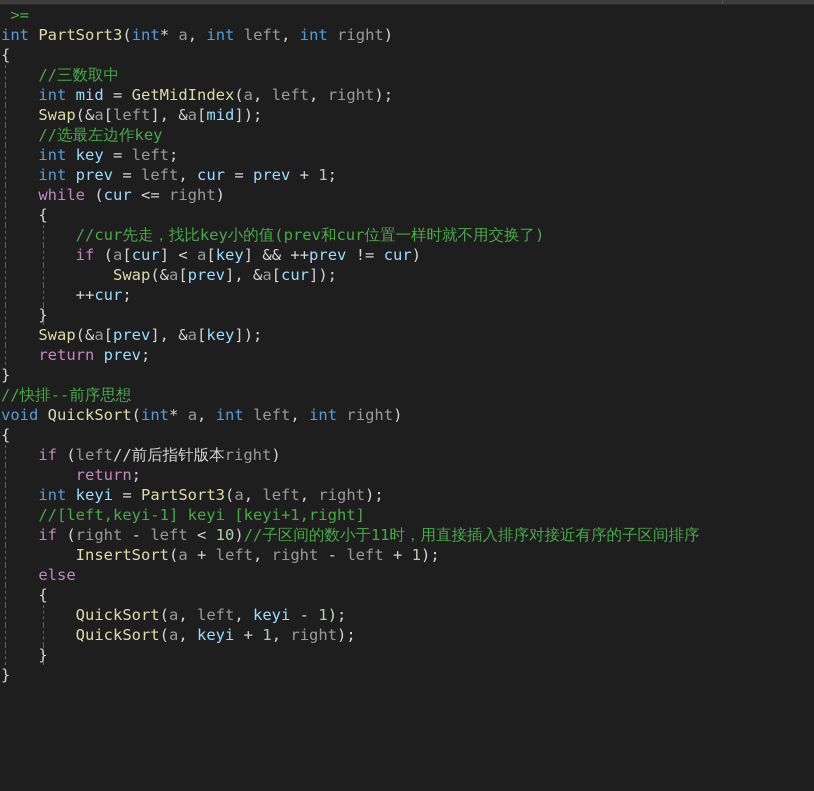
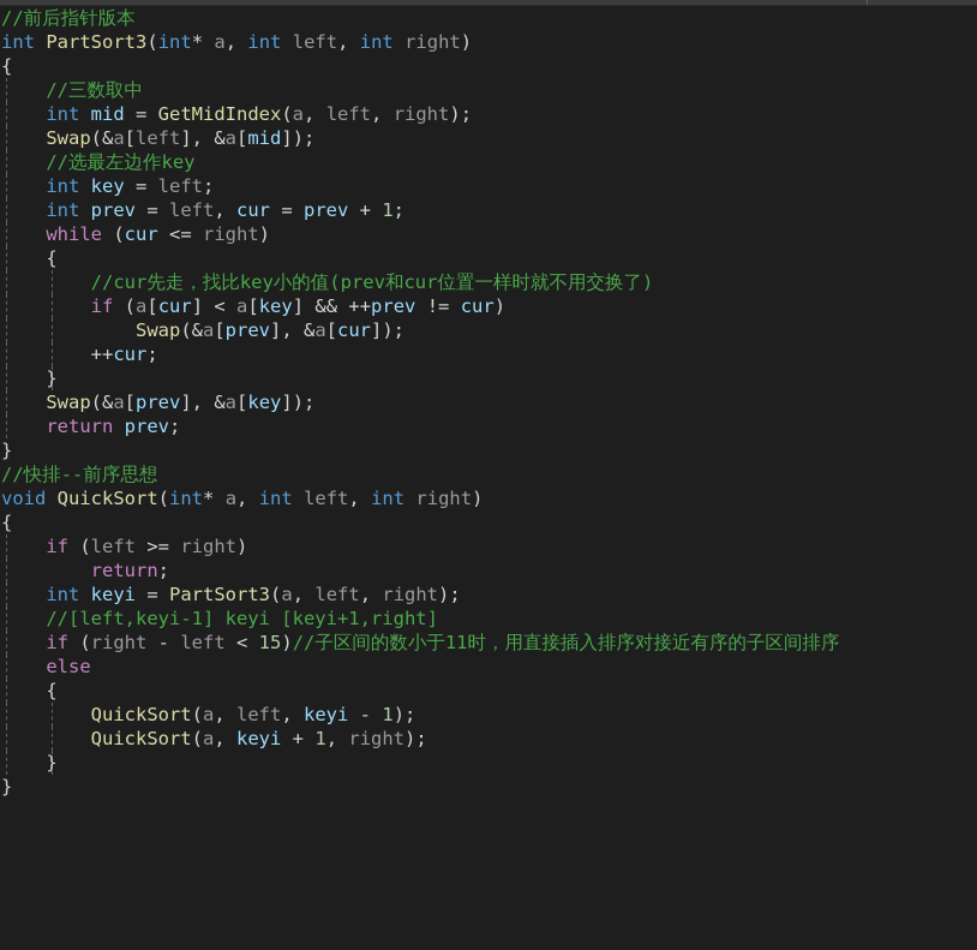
- >=
+ //前后指针版本
  int PartSort3(int* a, int left, int right)
  {
  //三数取中
  int mid = GetMidIndex(a, left, right);
  Swap(&a[left], &a[mid]);
  //选最左边作key
  int key = left;
  int prev = left, cur = prev + 1;
  while (cur <= right)
  {
  //cur先走，找比key小的值(prev和cur位置一样时就不用交换了)
  if (a[cur] < a[key] && ++prev != cur)
  Swap(&a[prev], &a[cur]);
  ++cur;
  }
  Swap(&a[prev], &a[key]);
  return prev;
  }
  //快排--前序思想
  void QuickSort(int* a, int left, int right)
  {
- if (left//前后指针版本right)
+ if (left >= right)
  return;
  int keyi = PartSort3(a, left, right);
  //[left,keyi-1] keyi [keyi+1,right]
- if (right - left < 10)//子区间的数小于11时，用直接插入排序对接近有序的子区间排序
+ if (right - left < 15)//子区间的数小于11时，用直接插入排序对接近有序的子区间排序
- InsertSort(a + left, right - left + 1);
  else
  {
  QuickSort(a, left, keyi - 1);
  QuickSort(a, keyi + 1, right);
  }
  }
